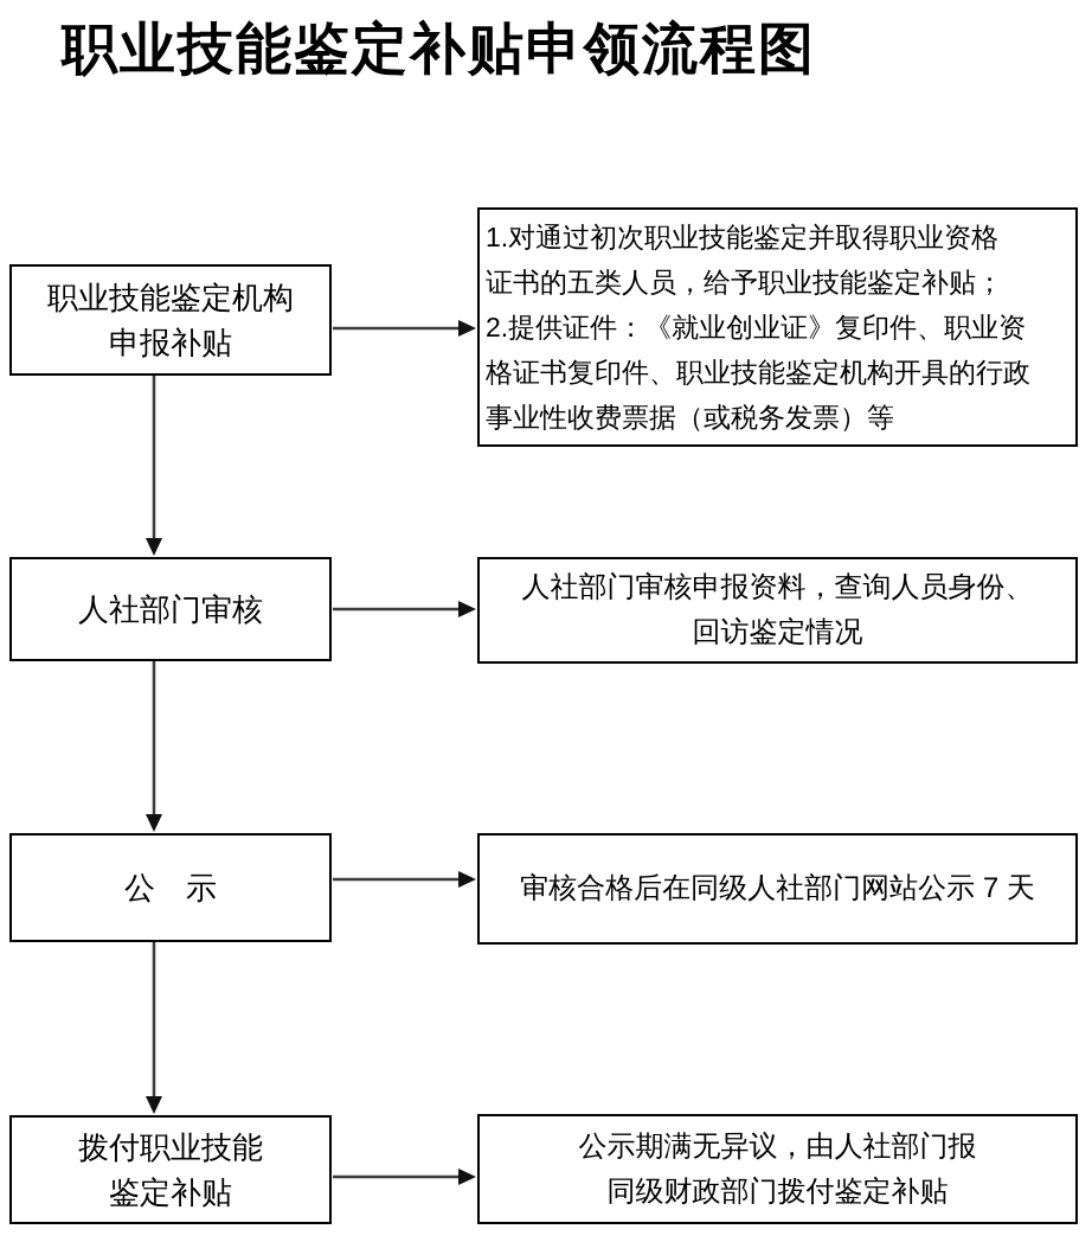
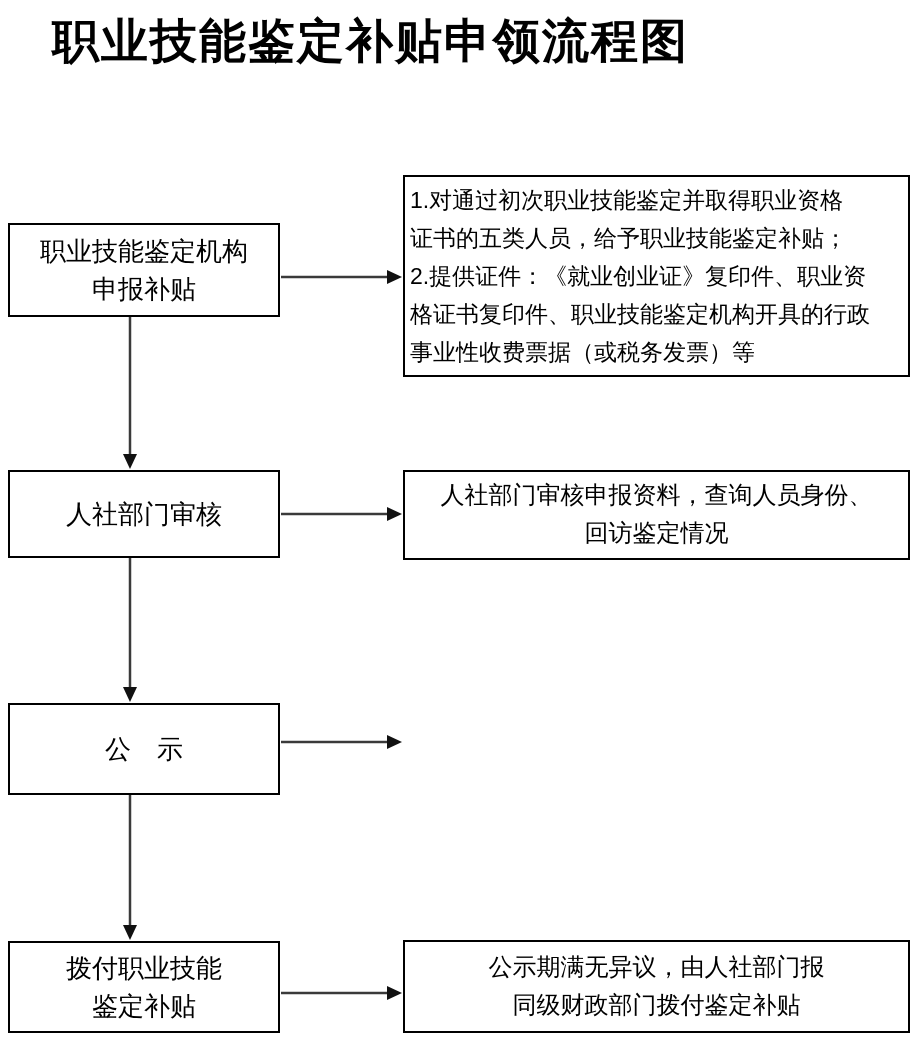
  职业技能鉴定补贴申领流程图
  职业技能鉴定机构
  申报补贴
  1.对通过初次职业技能鉴定并取得职业资格
  证书的五类人员，给予职业技能鉴定补贴；
  2.提供证件：《就业创业证》复印件、职业资
  格证书复印件、职业技能鉴定机构开具的行政
  事业性收费票据（或税务发票）等
  人社部门审核
  人社部门审核申报资料，查询人员身份、
  回访鉴定情况
  公 示
- 审核合格后在同级人社部门网站公示 7 天
  拨付职业技能
  鉴定补贴
  公示期满无异议，由人社部门报
  同级财政部门拨付鉴定补贴
